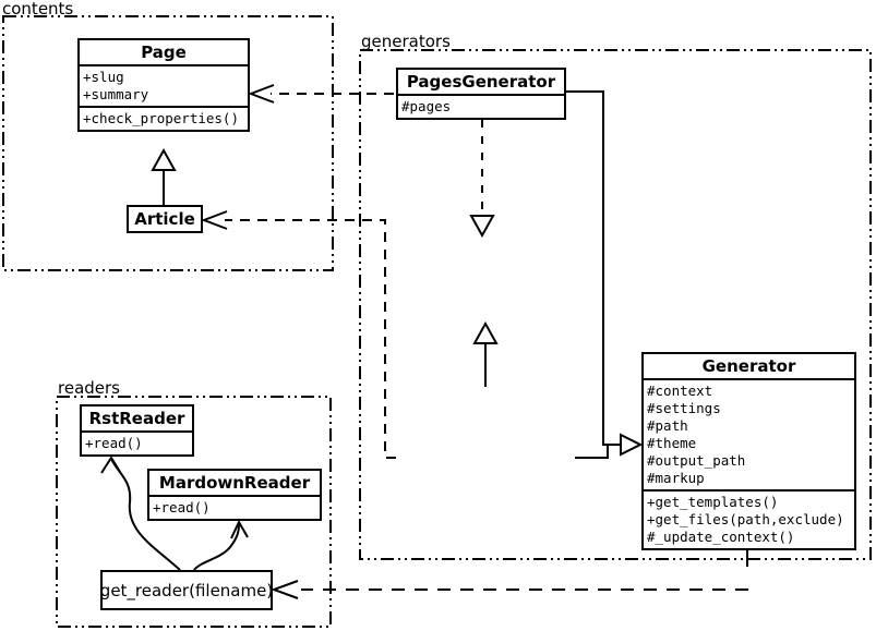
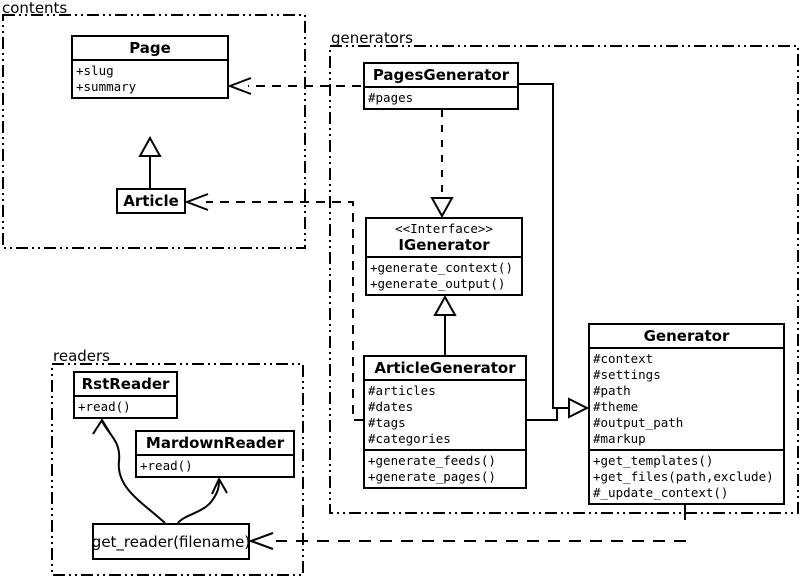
  contents
  generators
  readers
  Page
  +slug
  +summary
- +check_properties()
  Article
  PagesGenerator
  #pages
+ <<Interface>>
+ IGenerator
+ +generate_context()
+ +generate_output()
+ ArticleGenerator
+ #articles
+ #dates
+ #tags
+ #categories
+ +generate_feeds()
+ +generate_pages()
  Generator
  #context
  #settings
  #path
  #theme
  #output_path
  #markup
  +get_templates()
  +get_files(path,exclude)
  #_update_context()
  RstReader
  +read()
  MardownReader
  +read()
  get_reader(filename)
